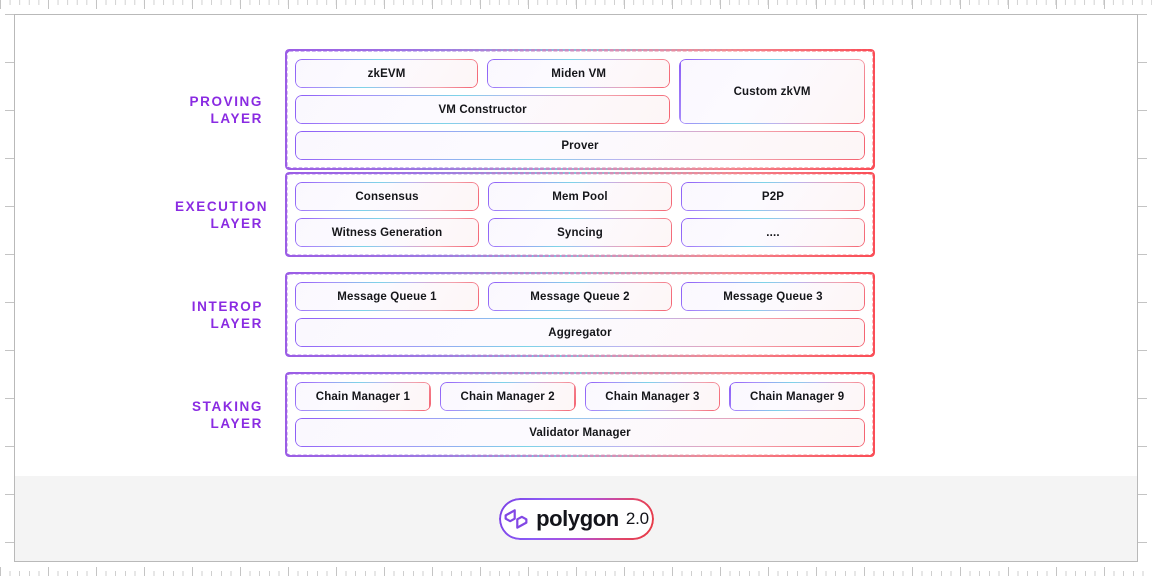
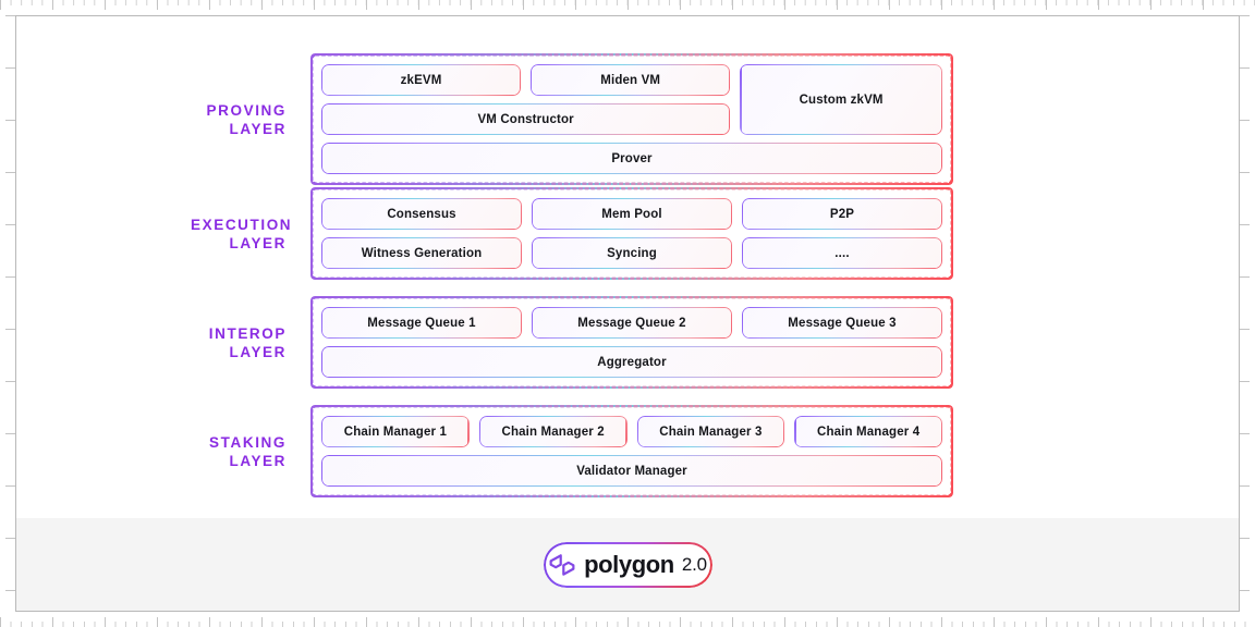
  PROVING
  LAYER
  zkEVM
  Miden VM
  VM Constructor
  Custom zkVM
  Prover
  EXECUTION
  LAYER
  Consensus
  Mem Pool
  P2P
  Witness Generation
  Syncing
  ....
  INTEROP
  LAYER
  Message Queue 1
  Message Queue 2
  Message Queue 3
  Aggregator
  STAKING
  LAYER
  Chain Manager 1
  Chain Manager 2
  Chain Manager 3
- Chain Manager 9
+ Chain Manager 4
  Validator Manager
